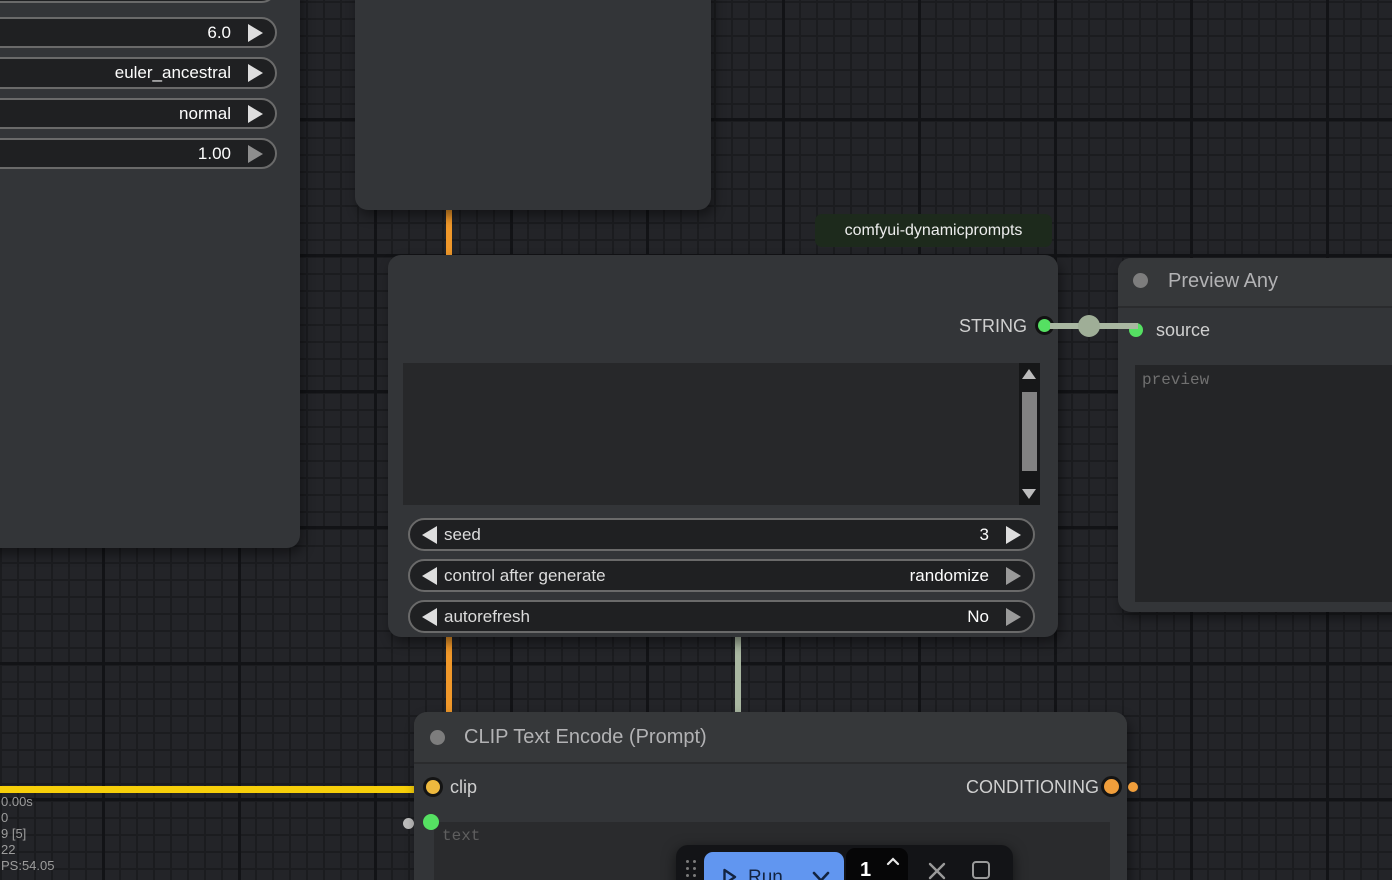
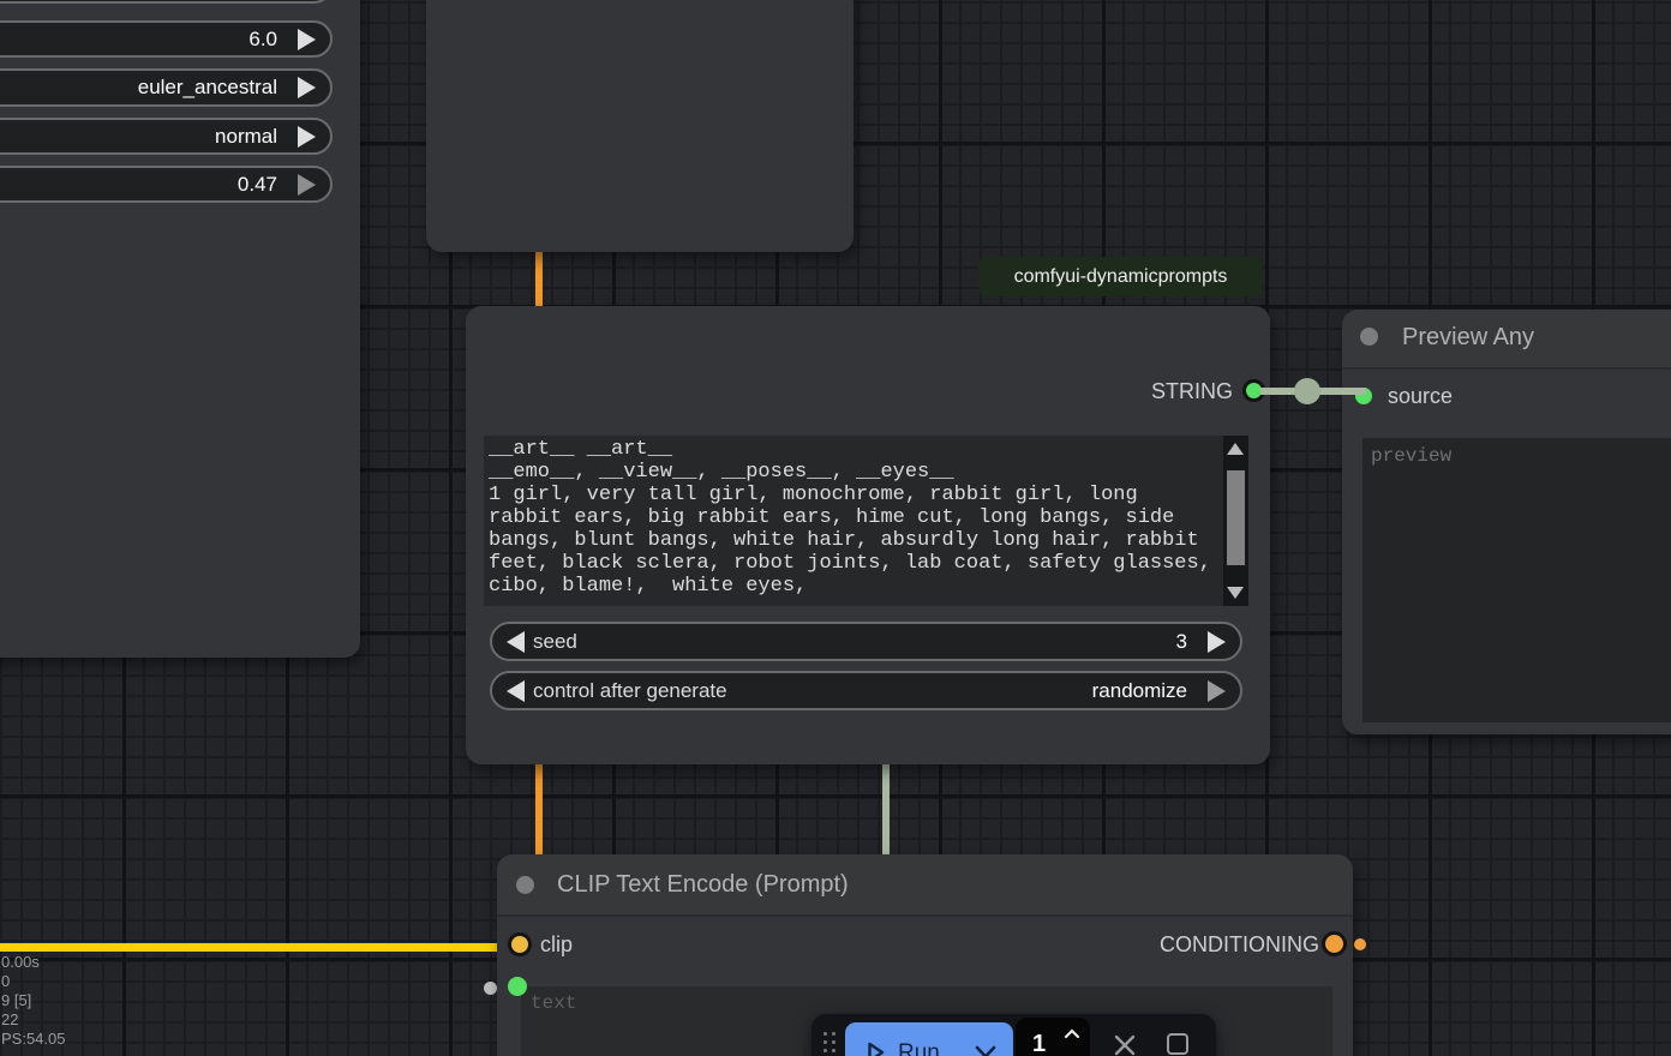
  0.00s
  0
  9 [5]
  22
  PS:54.05
  6.0
  euler_ancestral
  normal
- 1.00
+ 0.47
  comfyui-dynamicprompts
  STRING
+ __art__ __art__
+ __emo__, __view__, __poses__, __eyes__
+ 1 girl, very tall girl, monochrome, rabbit girl, long
+ rabbit ears, big rabbit ears, hime cut, long bangs, side
+ bangs, blunt bangs, white hair, absurdly long hair, rabbit
+ feet, black sclera, robot joints, lab coat, safety glasses,
+ cibo, blame!, white eyes,
  seed
  3
  control after generate
  randomize
- autorefresh
- No
  Preview Any
  source
  preview
  CLIP Text Encode (Prompt)
  clip
  CONDITIONING
  text
  Run
  1
